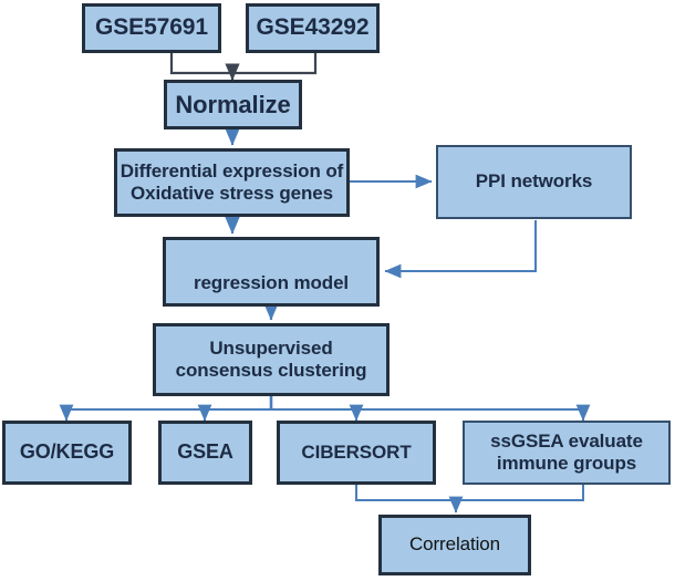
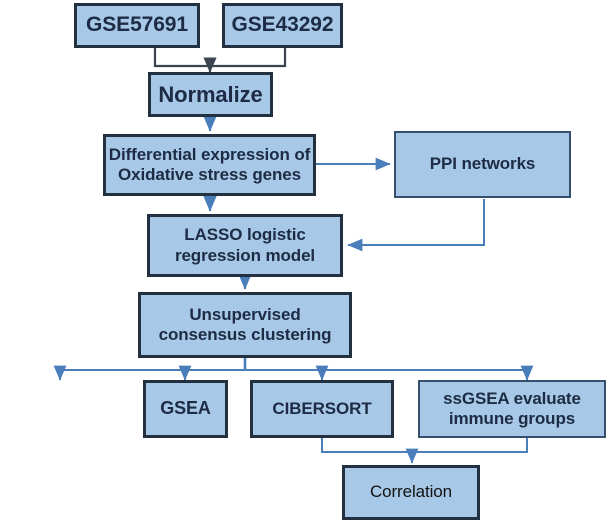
  GSE57691
  GSE43292
  Normalize
  Differential expression of
  Oxidative stress genes
  PPI networks
+ LASSO logistic
  regression model
  Unsupervised
  consensus clustering
- GO/KEGG
  GSEA
  CIBERSORT
  ssGSEA evaluate
  immune groups
  Correlation
